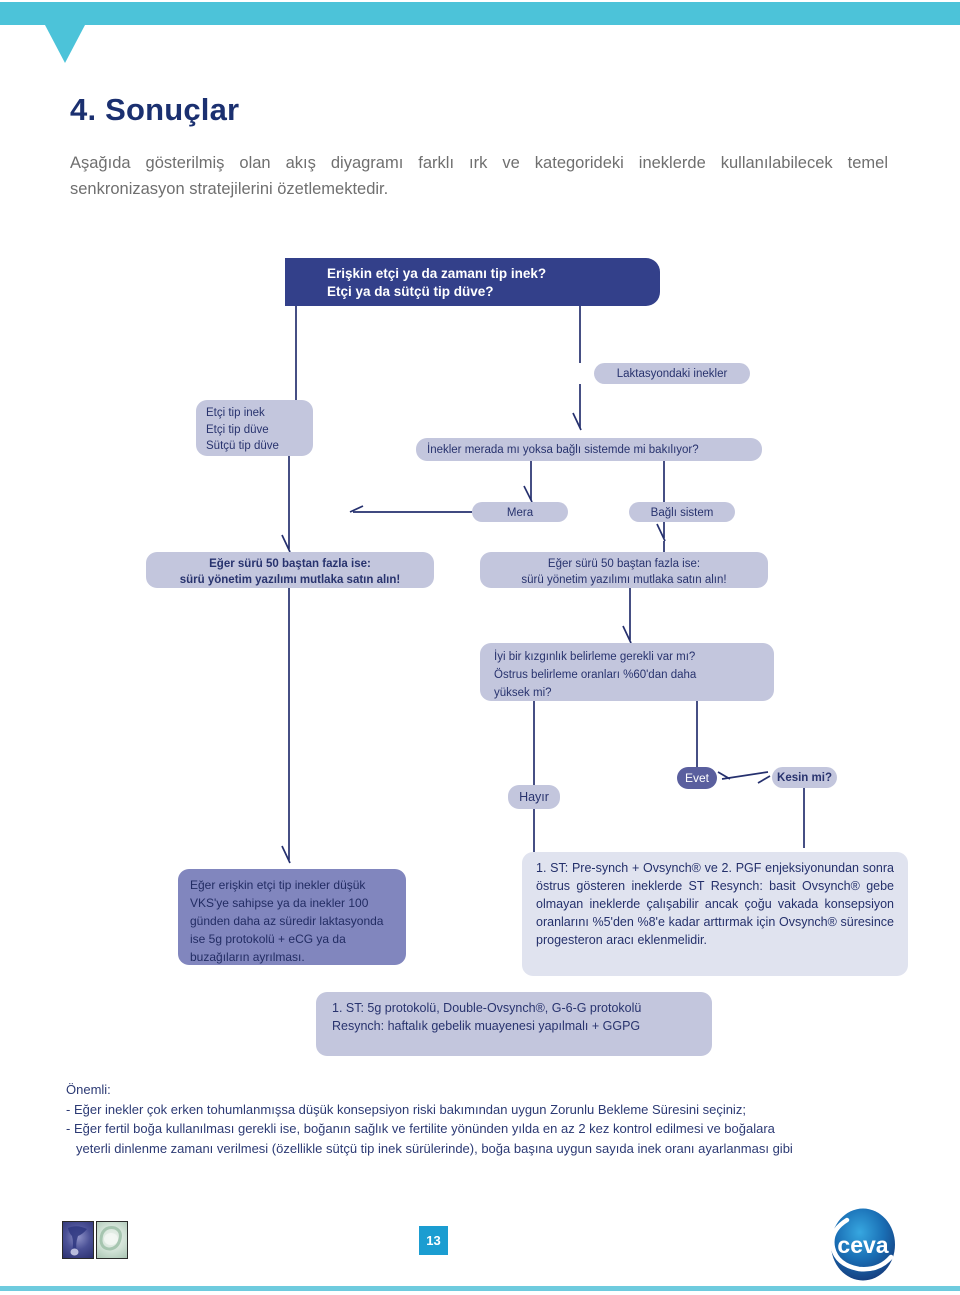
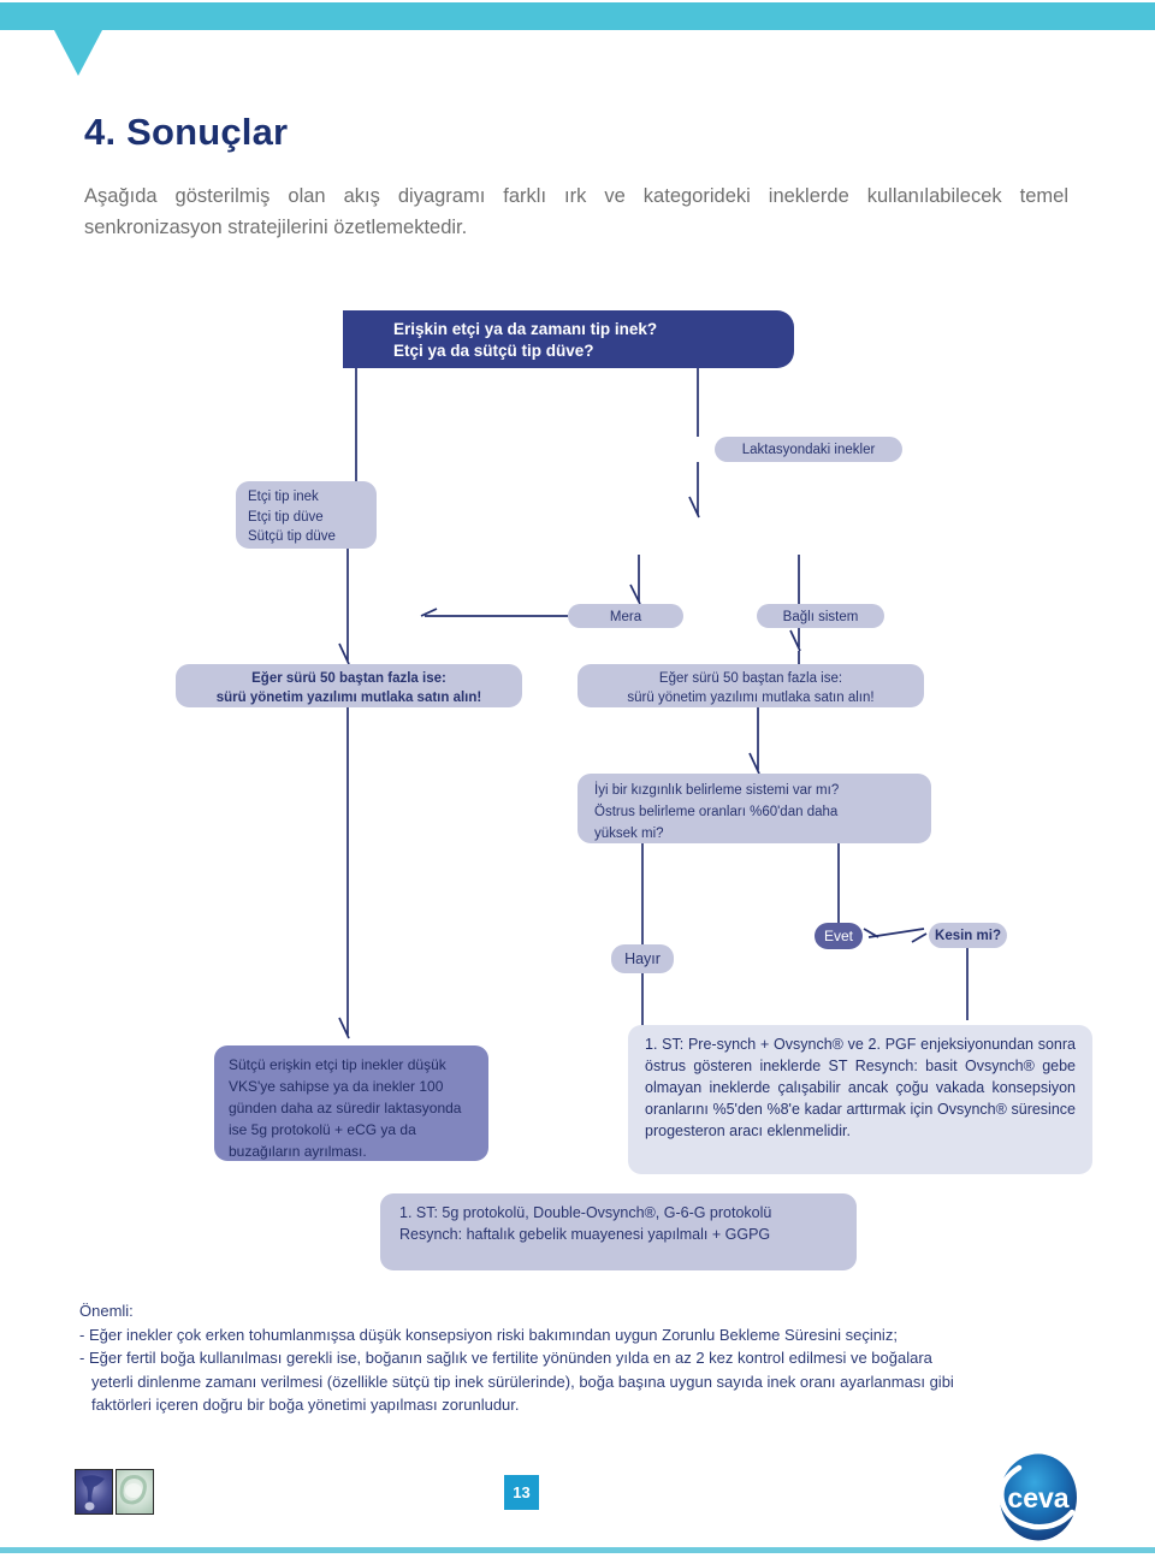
  4. Sonuçlar
  Aşağıda gösterilmiş olan akış diyagramı farklı ırk ve kategorideki ineklerde kullanılabilecek temel senkronizasyon stratejilerini özetlemektedir.
  Erişkin etçi ya da zamanı tip inek?
  Etçi ya da sütçü tip düve?
  Laktasyondaki inekler
  Etçi tip inek
  Etçi tip düve
  Sütçü tip düve
- İnekler merada mı yoksa bağlı sistemde mi bakılıyor?
  Mera
  Bağlı sistem
  Eğer sürü 50 baştan fazla ise:
  sürü yönetim yazılımı mutlaka satın alın!
  Eğer sürü 50 baştan fazla ise:
  sürü yönetim yazılımı mutlaka satın alın!
- İyi bir kızgınlık belirleme gerekli var mı?
+ İyi bir kızgınlık belirleme sistemi var mı?
  Östrus belirleme oranları %60'dan daha
  yüksek mi?
  Hayır
  Evet
  Kesin mi?
- Eğer erişkin etçi tip inekler düşük
+ Sütçü erişkin etçi tip inekler düşük
  VKS'ye sahipse ya da inekler 100
  günden daha az süredir laktasyonda
  ise 5g protokolü + eCG ya da
  buzağıların ayrılması.
  1. ST: Pre-synch + Ovsynch® ve 2. PGF enjeksiyonundan sonra östrus gösteren ineklerde ST Resynch: basit Ovsynch® gebe olmayan ineklerde çalışabilir ancak çoğu vakada konsepsiyon oranlarını %5'den %8'e kadar arttırmak için Ovsynch® süresince progesteron aracı eklenmelidir.
  1. ST: 5g protokolü, Double-Ovsynch®, G-6-G protokolü
  Resynch: haftalık gebelik muayenesi yapılmalı + GGPG
  Önemli:
  - Eğer inekler çok erken tohumlanmışsa düşük konsepsiyon riski bakımından uygun Zorunlu Bekleme Süresini seçiniz;
  - Eğer fertil boğa kullanılması gerekli ise, boğanın sağlık ve fertilite yönünden yılda en az 2 kez kontrol edilmesi ve boğalara
  yeterli dinlenme zamanı verilmesi (özellikle sütçü tip inek sürülerinde), boğa başına uygun sayıda inek oranı ayarlanması gibi
+ faktörleri içeren doğru bir boğa yönetimi yapılması zorunludur.
  13
  ceva
